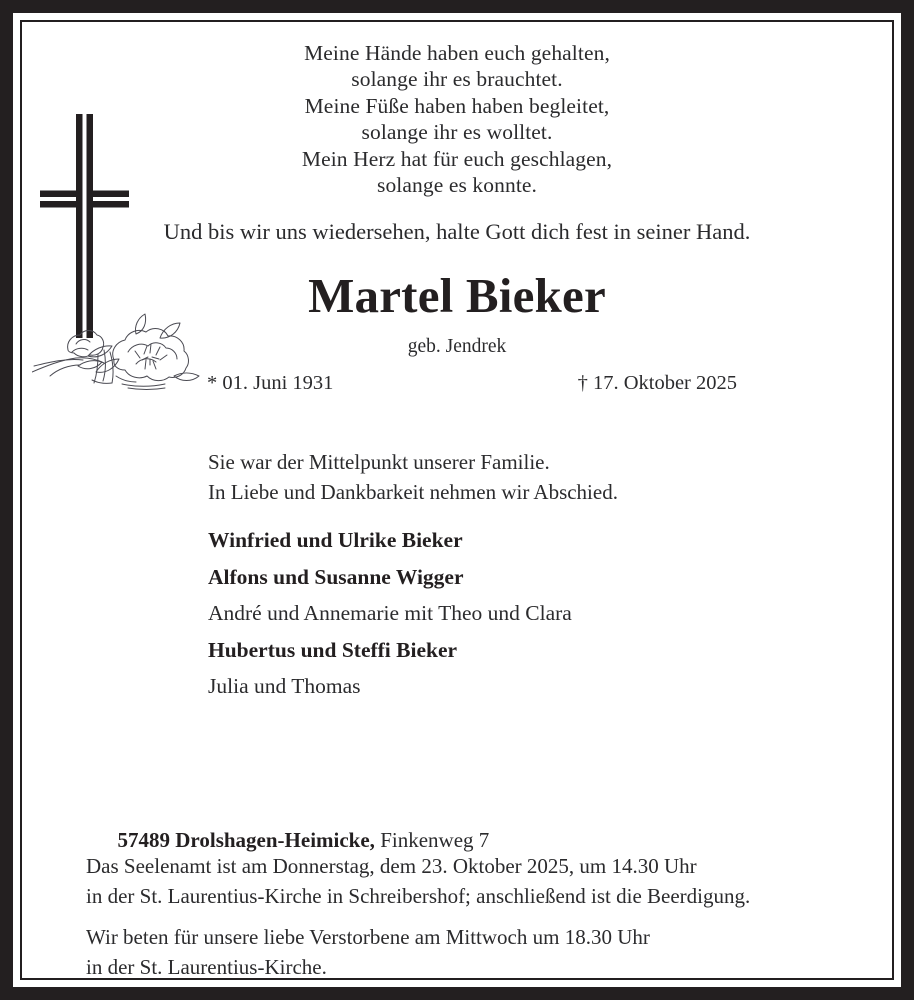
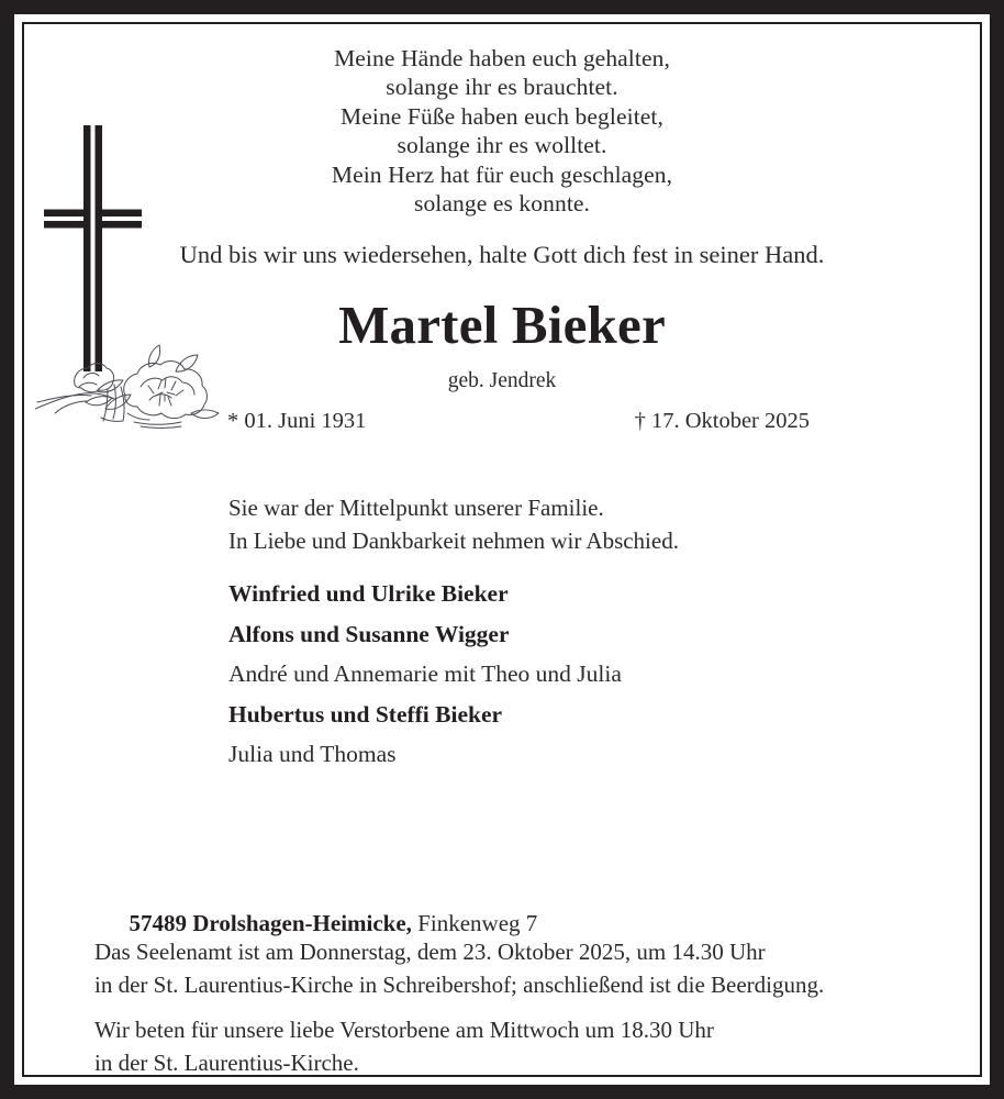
  Meine Hände haben euch gehalten,
  solange ihr es brauchtet.
- Meine Füße haben haben begleitet,
+ Meine Füße haben euch begleitet,
  solange ihr es wolltet.
  Mein Herz hat für euch geschlagen,
  solange es konnte.
  Und bis wir uns wiedersehen, halte Gott dich fest in seiner Hand.
  Martel Bieker
  geb. Jendrek
  * 01. Juni 1931
  † 17. Oktober 2025
  Sie war der Mittelpunkt unserer Familie.
  In Liebe und Dankbarkeit nehmen wir Abschied.
  Winfried und Ulrike Bieker
  Alfons und Susanne Wigger
- André und Annemarie mit Theo und Clara
+ André und Annemarie mit Theo und Julia
  Hubertus und Steffi Bieker
  Julia und Thomas
  57489 Drolshagen-Heimicke, Finkenweg 7
  Das Seelenamt ist am Donnerstag, dem 23. Oktober 2025, um 14.30 Uhr
  in der St. Laurentius-Kirche in Schreibershof; anschließend ist die Beerdigung.
  Wir beten für unsere liebe Verstorbene am Mittwoch um 18.30 Uhr
  in der St. Laurentius-Kirche.
